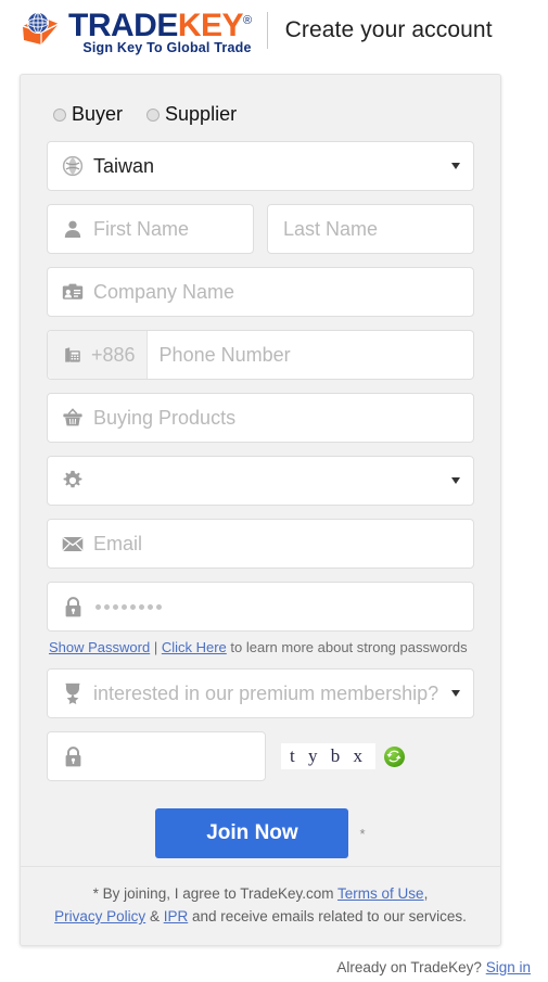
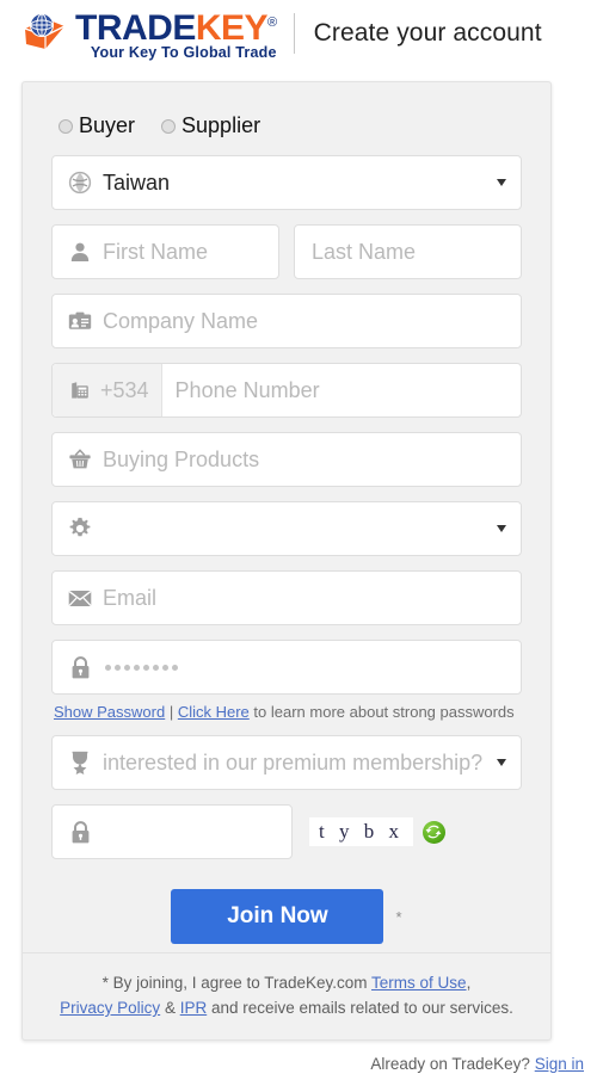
  TRADEKEY®
- Sign Key To Global Trade
+ Your Key To Global Trade
  Create your account
  Buyer
  Supplier
  Taiwan
  First Name
  Last Name
  Company Name
- +886
+ +534
  Phone Number
  Buying Products
  Email
  Show Password | Click Here to learn more about strong passwords
  interested in our premium membership?
  t y b x
  Join Now
  *
  * By joining, I agree to TradeKey.com Terms of Use,
  Privacy Policy & IPR and receive emails related to our services.
  Already on TradeKey? Sign in
